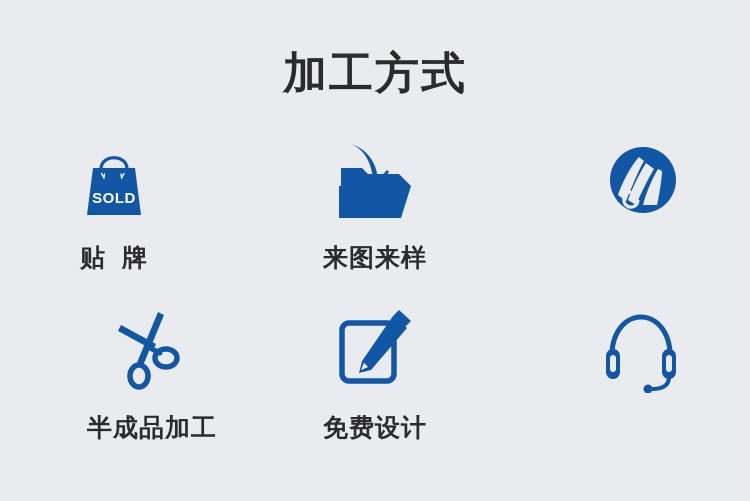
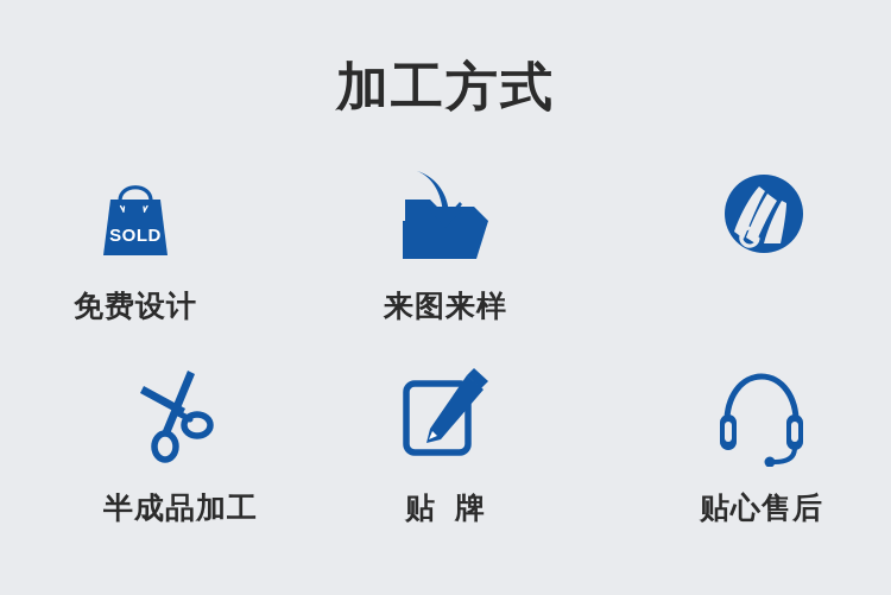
  加工方式
  SOLD
- 贴 牌
+ 免费设计
  来图来样
  半成品加工
- 免费设计
+ 贴 牌
+ 贴心售后
